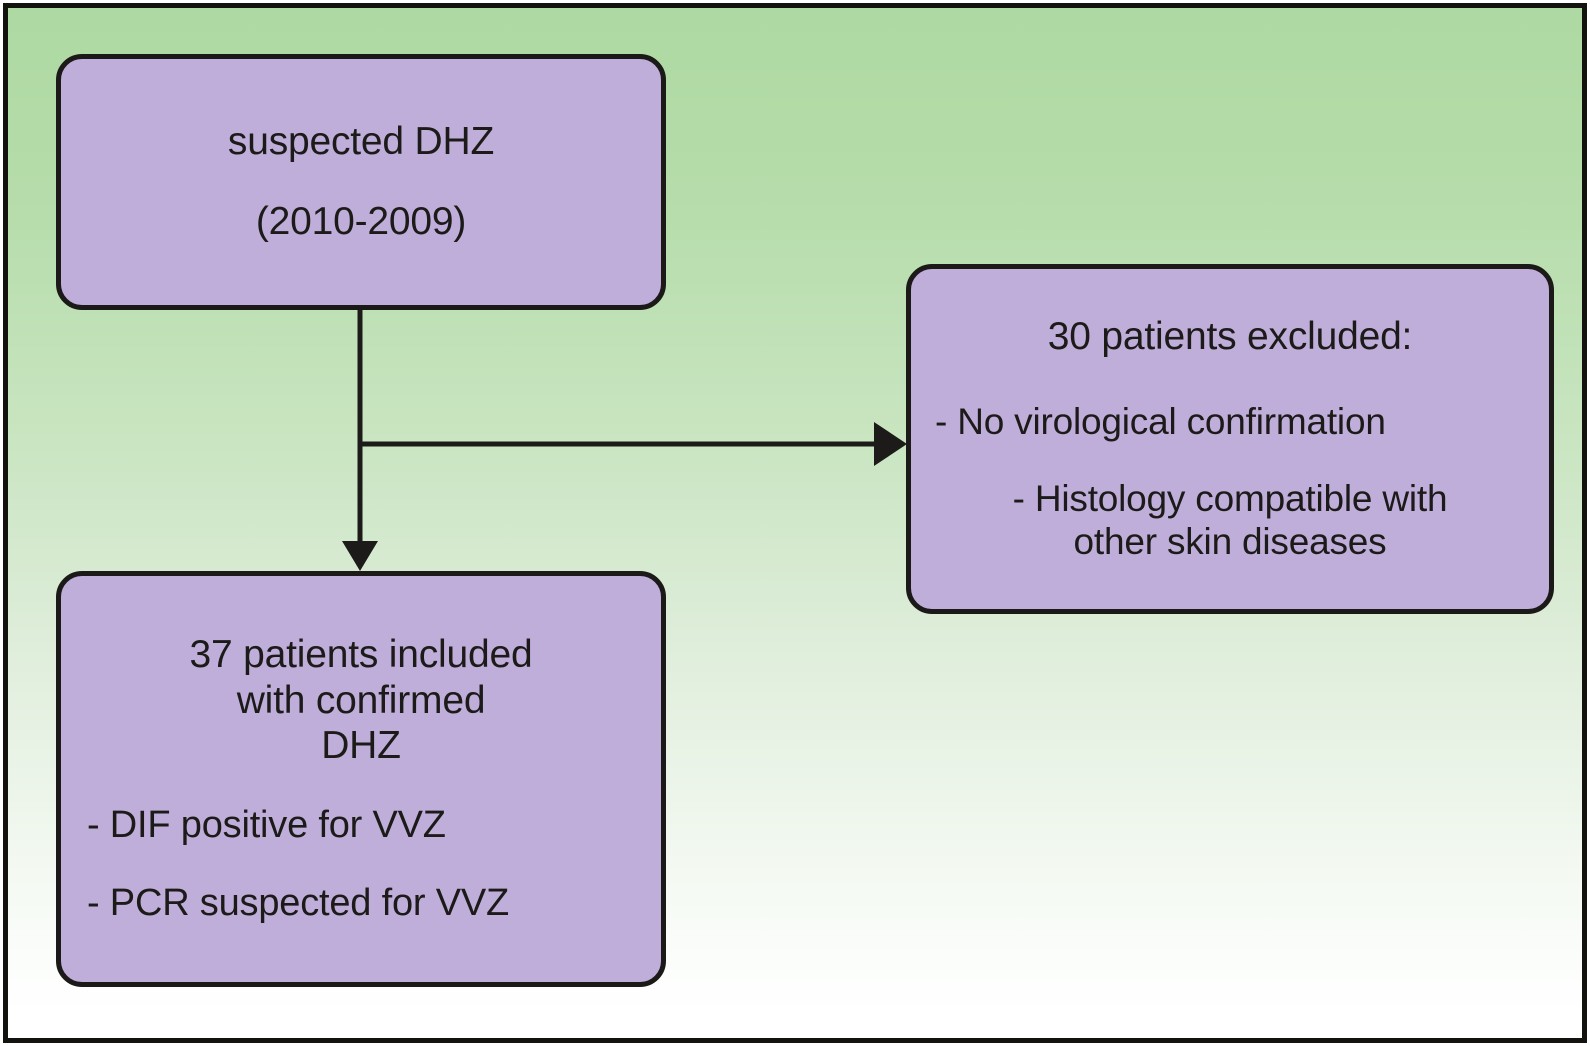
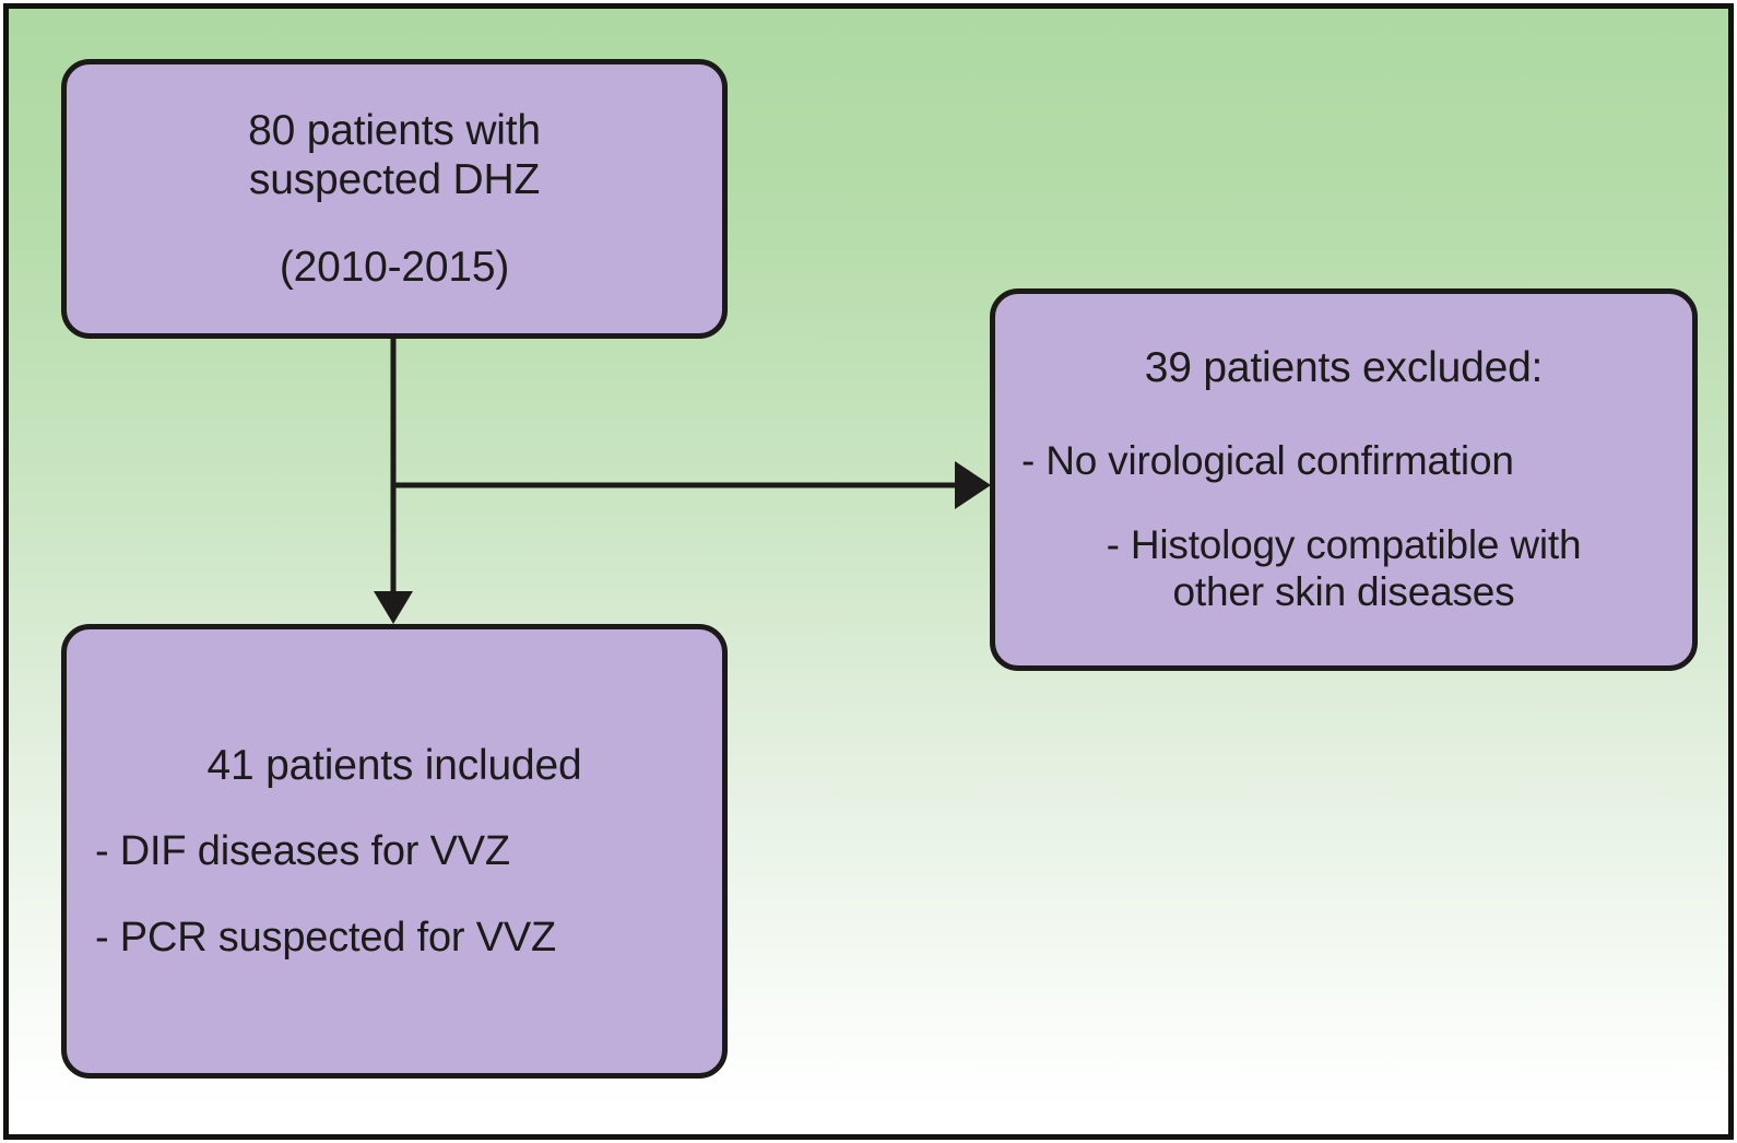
+ 80 patients with
  suspected DHZ
- (2010-2009)
+ (2010-2015)
- 30 patients excluded:
+ 39 patients excluded:
  - No virological confirmation
  - Histology compatible with
  other skin diseases
- 37 patients included
+ 41 patients included
- with confirmed
- DHZ
- - DIF positive for VVZ
+ - DIF diseases for VVZ
  - PCR suspected for VVZ
